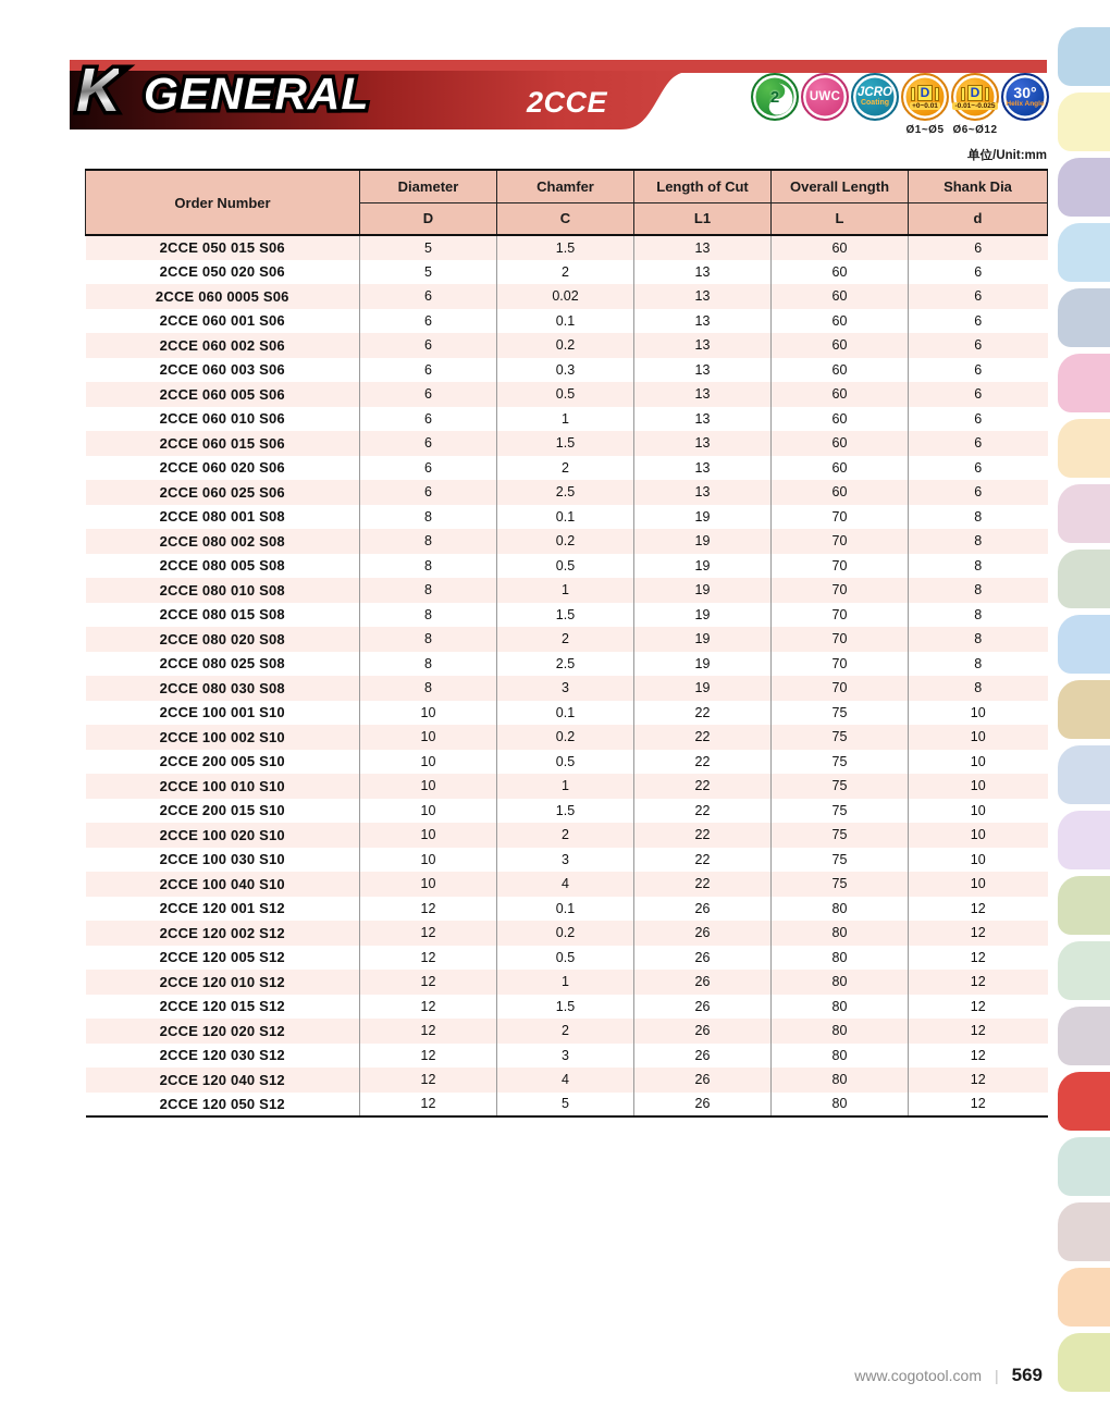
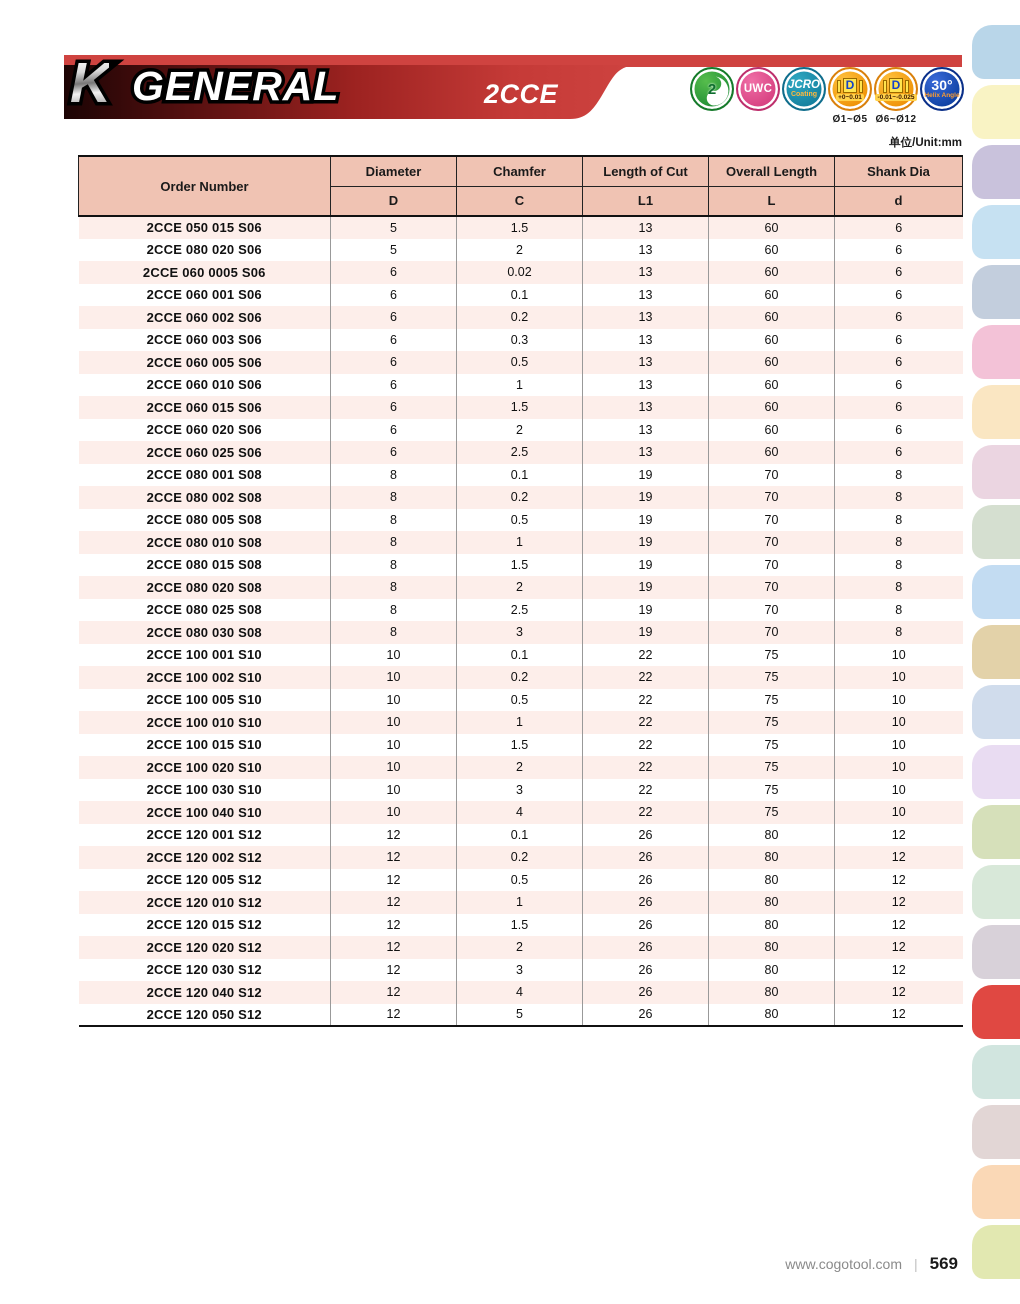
  K
  GENERAL
  2CCE
  2
  UWC
  JCRO
  D
  Ø1~Ø5
  D
  Ø6~Ø12
  30°
  单位/Unit:mm
  Order Number	Diameter	Chamfer	Length of Cut	Overall Length	Shank Dia
  D	C	L1	L	d
  2CCE 050 015 S06	5	1.5	13	60	6
- 2CCE 050 020 S06	5	2	13	60	6
+ 2CCE 080 020 S06	5	2	13	60	6
  2CCE 060 0005 S06	6	0.02	13	60	6
  2CCE 060 001 S06	6	0.1	13	60	6
  2CCE 060 002 S06	6	0.2	13	60	6
  2CCE 060 003 S06	6	0.3	13	60	6
  2CCE 060 005 S06	6	0.5	13	60	6
  2CCE 060 010 S06	6	1	13	60	6
  2CCE 060 015 S06	6	1.5	13	60	6
  2CCE 060 020 S06	6	2	13	60	6
  2CCE 060 025 S06	6	2.5	13	60	6
  2CCE 080 001 S08	8	0.1	19	70	8
  2CCE 080 002 S08	8	0.2	19	70	8
  2CCE 080 005 S08	8	0.5	19	70	8
  2CCE 080 010 S08	8	1	19	70	8
  2CCE 080 015 S08	8	1.5	19	70	8
  2CCE 080 020 S08	8	2	19	70	8
  2CCE 080 025 S08	8	2.5	19	70	8
  2CCE 080 030 S08	8	3	19	70	8
  2CCE 100 001 S10	10	0.1	22	75	10
  2CCE 100 002 S10	10	0.2	22	75	10
- 2CCE 200 005 S10	10	0.5	22	75	10
+ 2CCE 100 005 S10	10	0.5	22	75	10
  2CCE 100 010 S10	10	1	22	75	10
- 2CCE 200 015 S10	10	1.5	22	75	10
+ 2CCE 100 015 S10	10	1.5	22	75	10
  2CCE 100 020 S10	10	2	22	75	10
  2CCE 100 030 S10	10	3	22	75	10
  2CCE 100 040 S10	10	4	22	75	10
  2CCE 120 001 S12	12	0.1	26	80	12
  2CCE 120 002 S12	12	0.2	26	80	12
  2CCE 120 005 S12	12	0.5	26	80	12
  2CCE 120 010 S12	12	1	26	80	12
  2CCE 120 015 S12	12	1.5	26	80	12
  2CCE 120 020 S12	12	2	26	80	12
  2CCE 120 030 S12	12	3	26	80	12
  2CCE 120 040 S12	12	4	26	80	12
  2CCE 120 050 S12	12	5	26	80	12
  www.cogotool.com
  |
  569
